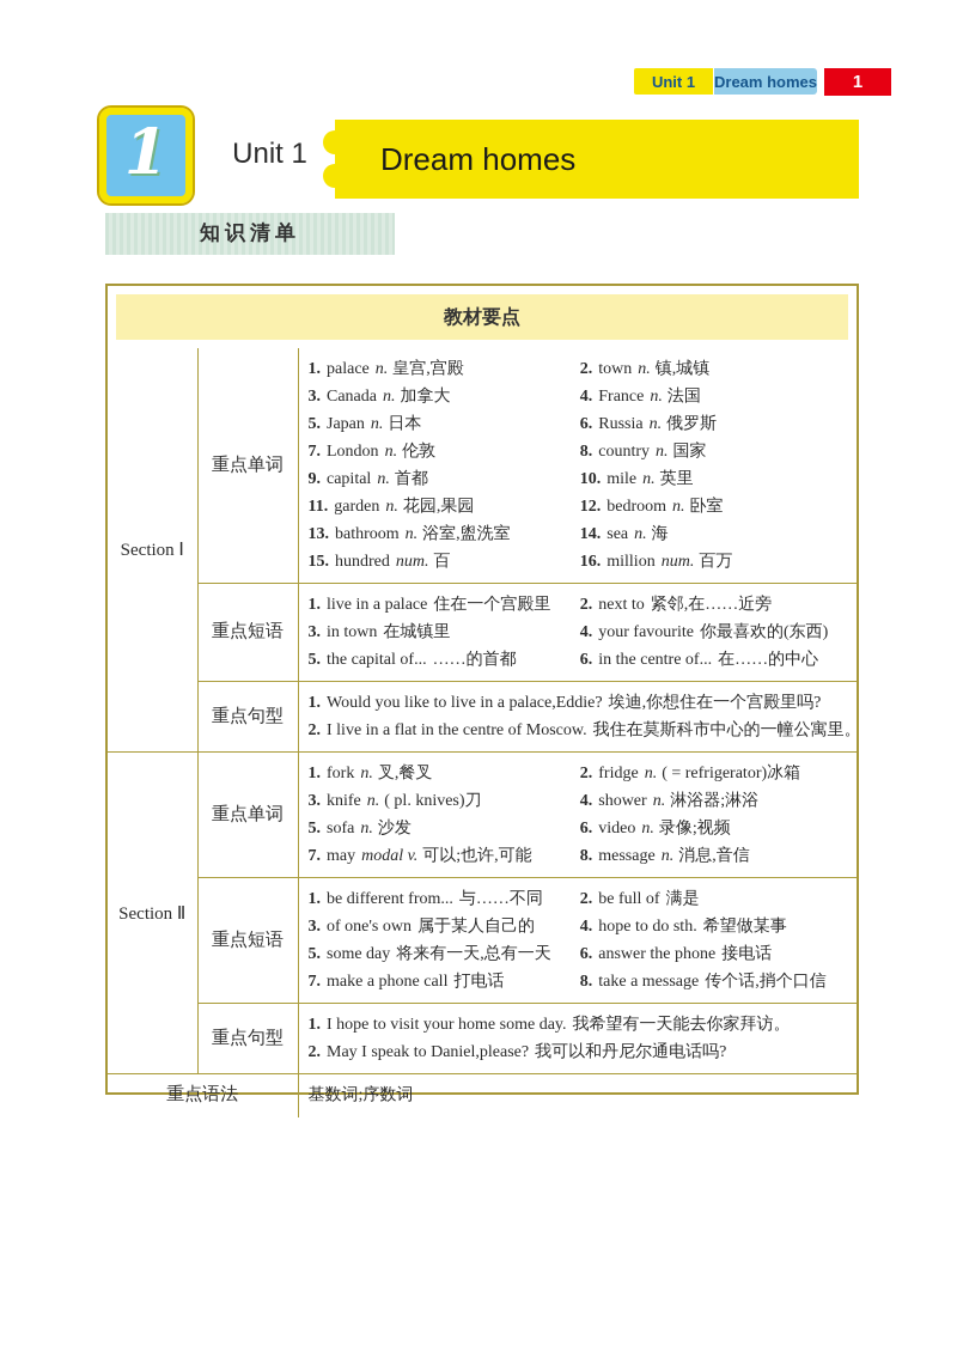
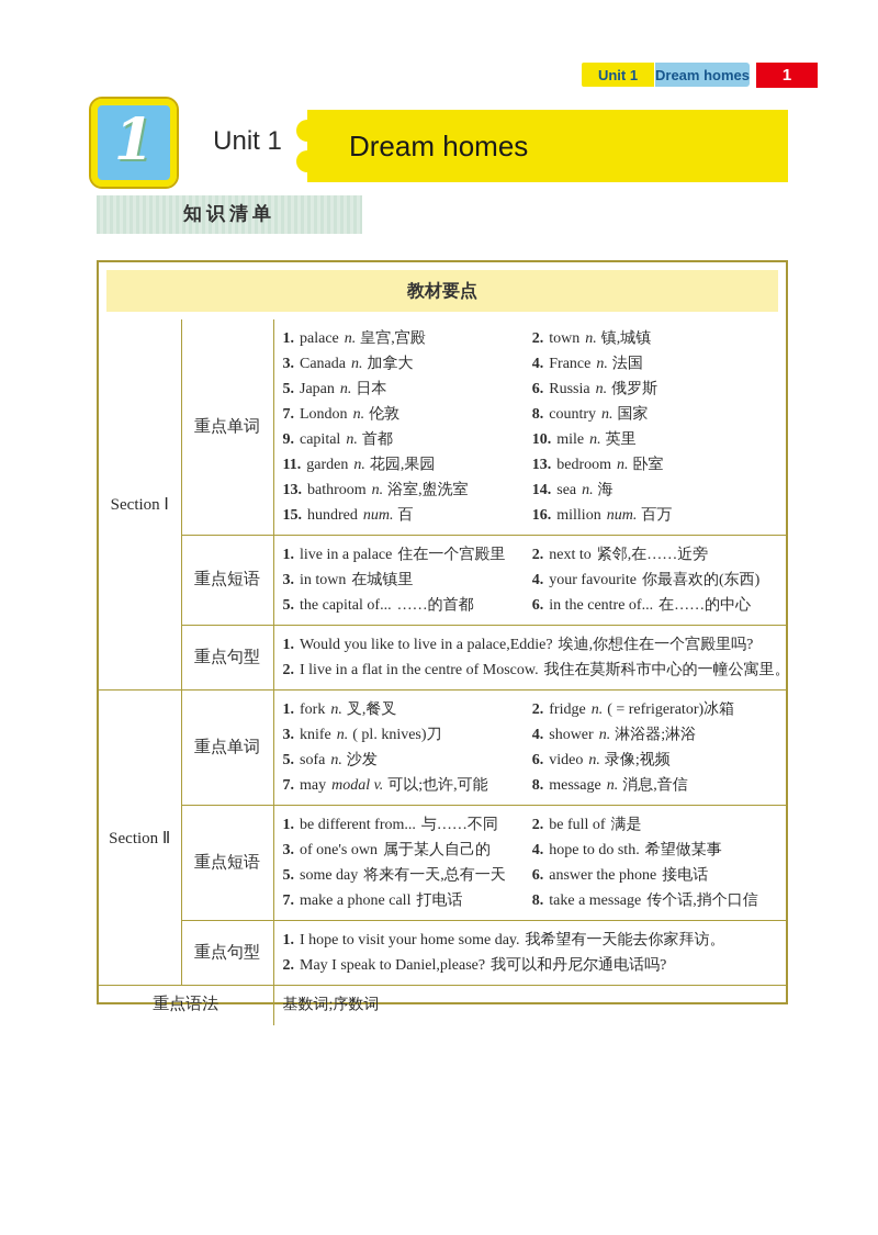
  Unit 1
  Dream homes
  1
  1
  Unit 1
  Dream homes
  知识清单
  教材要点
- Section Ⅰ	重点单词	1. palace n. 皇宫,宫殿 2. town n. 镇,城镇 3. Canada n. 加拿大 4. France n. 法国 5. Japan n. 日本 6. Russia n. 俄罗斯 7. London n. 伦敦 8. country n. 国家 9. capital n. 首都 10. mile n. 英里 11. garden n. 花园,果园 12. bedroom n. 卧室 13. bathroom n. 浴室,盥洗室 14. sea n. 海 15. hundred num. 百 16. million num. 百万
+ Section Ⅰ	重点单词	1. palace n. 皇宫,宫殿 2. town n. 镇,城镇 3. Canada n. 加拿大 4. France n. 法国 5. Japan n. 日本 6. Russia n. 俄罗斯 7. London n. 伦敦 8. country n. 国家 9. capital n. 首都 10. mile n. 英里 11. garden n. 花园,果园 13. bedroom n. 卧室 13. bathroom n. 浴室,盥洗室 14. sea n. 海 15. hundred num. 百 16. million num. 百万
  重点短语	1. live in a palace 住在一个宫殿里 2. next to 紧邻,在……近旁 3. in town 在城镇里 4. your favourite 你最喜欢的(东西) 5. the capital of... ……的首都 6. in the centre of... 在……的中心
  重点句型	1. Would you like to live in a palace,Eddie? 埃迪,你想住在一个宫殿里吗? 2. I live in a flat in the centre of Moscow. 我住在莫斯科市中心的一幢公寓里。
  Section Ⅱ	重点单词	1. fork n. 叉,餐叉 2. fridge n. ( = refrigerator)冰箱 3. knife n. ( pl. knives)刀 4. shower n. 淋浴器;淋浴 5. sofa n. 沙发 6. video n. 录像;视频 7. may modal v. 可以;也许,可能 8. message n. 消息,音信
  重点短语	1. be different from... 与……不同 2. be full of 满是 3. of one's own 属于某人自己的 4. hope to do sth. 希望做某事 5. some day 将来有一天,总有一天 6. answer the phone 接电话 7. make a phone call 打电话 8. take a message 传个话,捎个口信
  重点句型	1. I hope to visit your home some day. 我希望有一天能去你家拜访。 2. May I speak to Daniel,please? 我可以和丹尼尔通电话吗?
  重点语法	基数词;序数词
